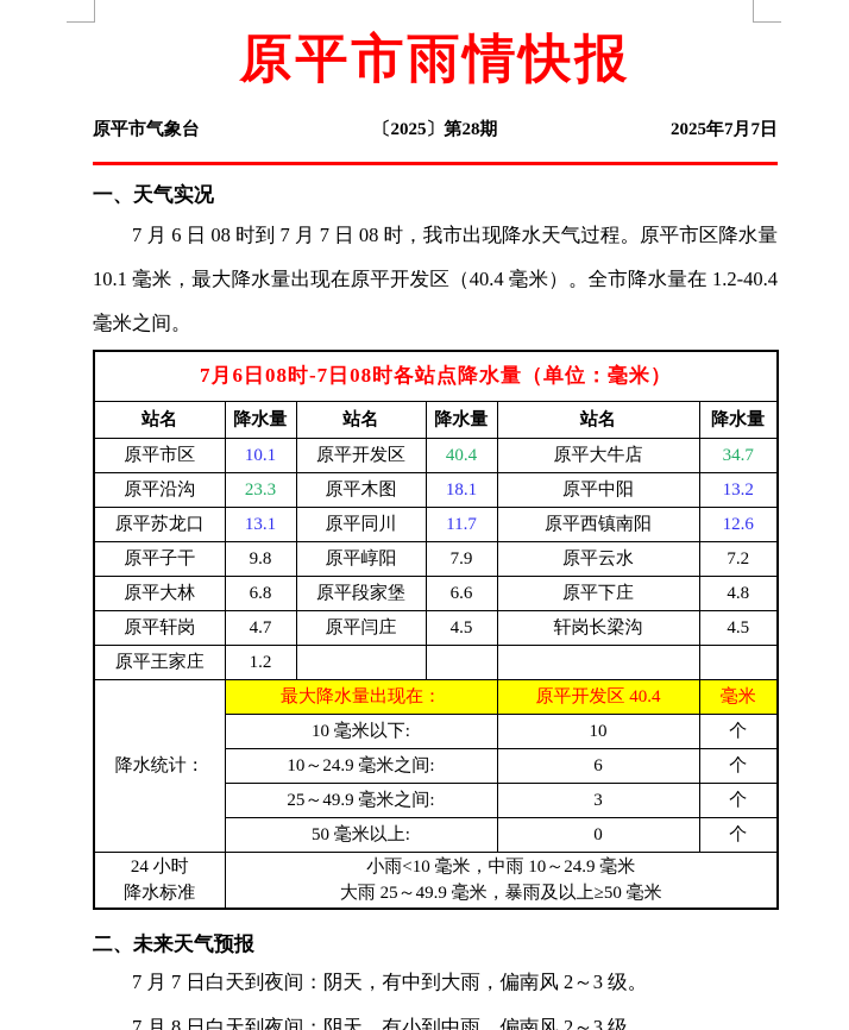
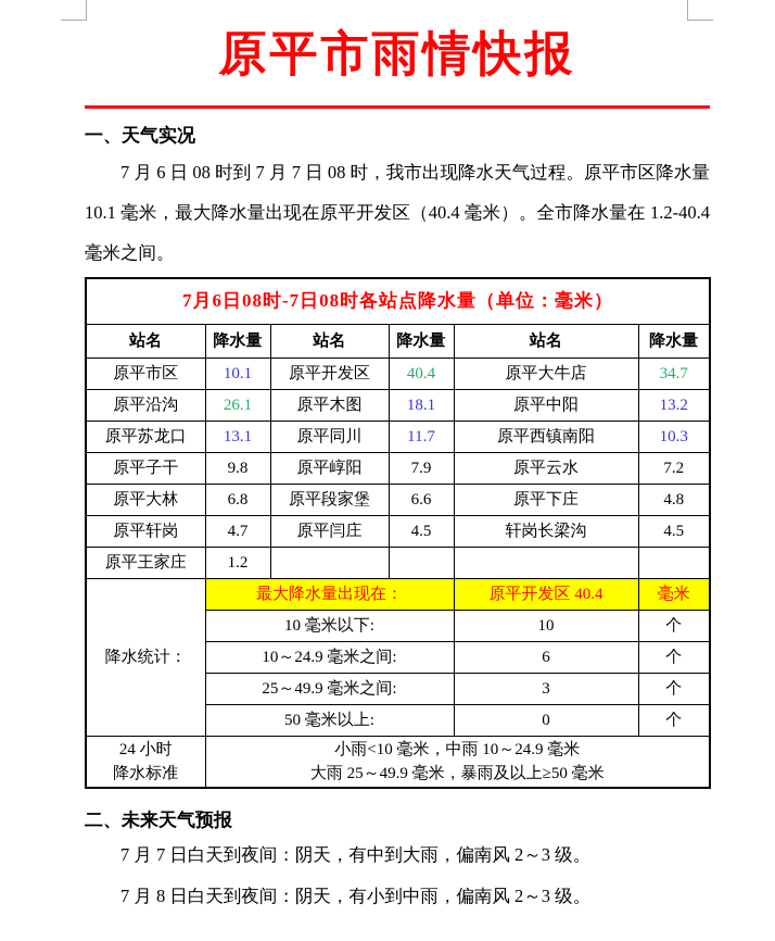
  原平市雨情快报
- 原平市气象台
- 〔2025〕第28期
- 2025年7月7日
  一、天气实况
  7 月 6 日 08 时到 7 月 7 日 08 时，我市出现降水天气过程。原平市区降水量 10.1 毫米，最大降水量出现在原平开发区（40.4 毫米）。全市降水量在 1.2-40.4 毫米之间。
  7月6日08时-7日08时各站点降水量（单位：毫米）
  站名	降水量	站名	降水量	站名	降水量
  原平市区	10.1	原平开发区	40.4	原平大牛店	34.7
- 原平沿沟	23.3	原平木图	18.1	原平中阳	13.2
+ 原平沿沟	26.1	原平木图	18.1	原平中阳	13.2
- 原平苏龙口	13.1	原平同川	11.7	原平西镇南阳	12.6
+ 原平苏龙口	13.1	原平同川	11.7	原平西镇南阳	10.3
  原平子干	9.8	原平崞阳	7.9	原平云水	7.2
  原平大林	6.8	原平段家堡	6.6	原平下庄	4.8
  原平轩岗	4.7	原平闫庄	4.5	轩岗长梁沟	4.5
  原平王家庄	1.2
  降水统计：	最大降水量出现在：	原平开发区 40.4	毫米
  10 毫米以下:	10	个
  10～24.9 毫米之间:	6	个
  25～49.9 毫米之间:	3	个
  50 毫米以上:	0	个
  24 小时 降水标准	小雨<10 毫米，中雨 10～24.9 毫米 大雨 25～49.9 毫米，暴雨及以上≥50 毫米
  二、未来天气预报
  7 月 7 日白天到夜间：阴天，有中到大雨，偏南风 2～3 级。
  7 月 8 日白天到夜间：阴天，有小到中雨，偏南风 2～3 级。
